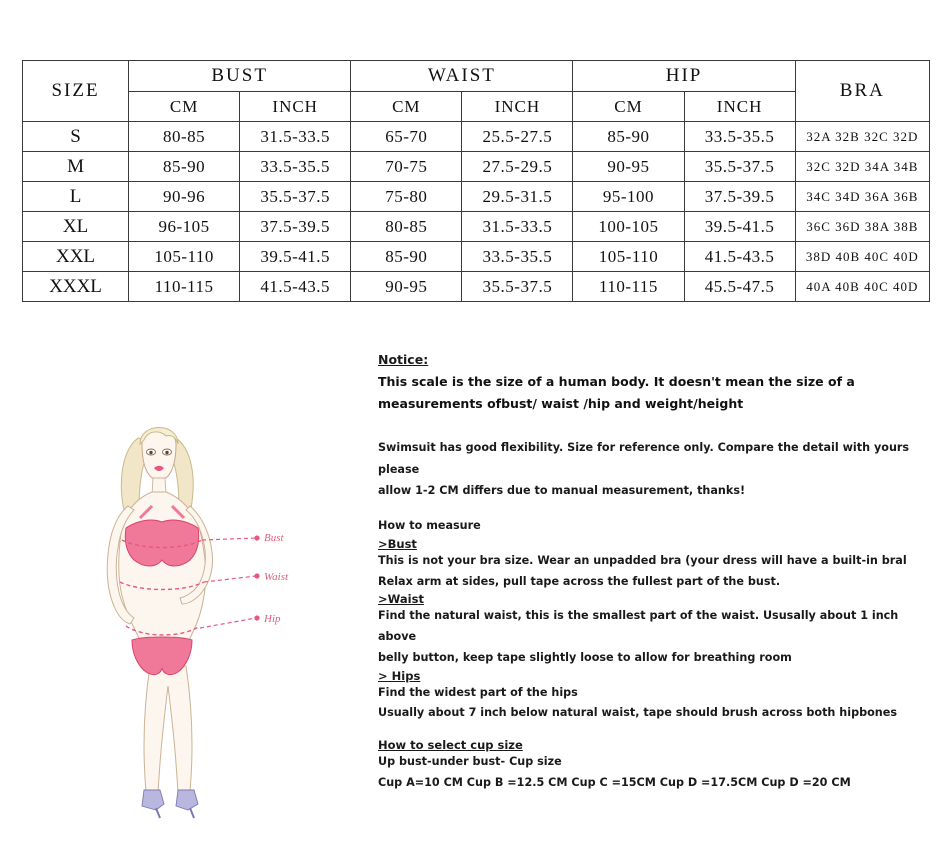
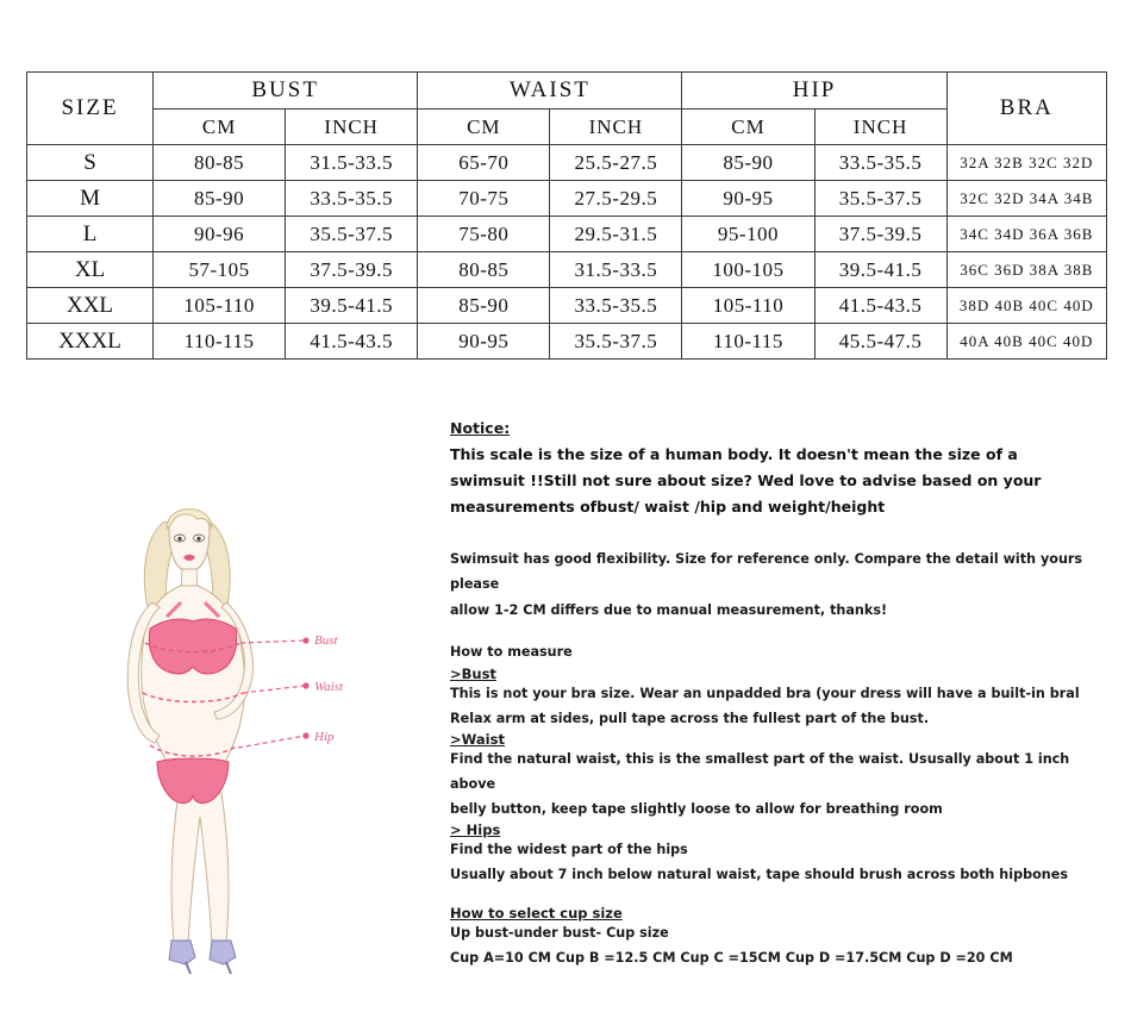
  SIZE	BUST	WAIST	HIP	BRA
  CM	INCH	CM	INCH	CM	INCH
  S	80-85	31.5-33.5	65-70	25.5-27.5	85-90	33.5-35.5	32A 32B 32C 32D
  M	85-90	33.5-35.5	70-75	27.5-29.5	90-95	35.5-37.5	32C 32D 34A 34B
  L	90-96	35.5-37.5	75-80	29.5-31.5	95-100	37.5-39.5	34C 34D 36A 36B
- XL	96-105	37.5-39.5	80-85	31.5-33.5	100-105	39.5-41.5	36C 36D 38A 38B
+ XL	57-105	37.5-39.5	80-85	31.5-33.5	100-105	39.5-41.5	36C 36D 38A 38B
  XXL	105-110	39.5-41.5	85-90	33.5-35.5	105-110	41.5-43.5	38D 40B 40C 40D
  XXXL	110-115	41.5-43.5	90-95	35.5-37.5	110-115	45.5-47.5	40A 40B 40C 40D
  Bust
  Waist
  Hip
  Notice:
  This scale is the size of a human body. It doesn't mean the size of a
+ swimsuit !!Still not sure about size? Wed love to advise based on your
  measurements ofbust/ waist /hip and weight/height
  Swimsuit has good flexibility. Size for reference only. Compare the detail with yours please
  allow 1-2 CM differs due to manual measurement, thanks!
  How to measure
  >Bust
  This is not your bra size. Wear an unpadded bra (your dress will have a built-in bral
  Relax arm at sides, pull tape across the fullest part of the bust.
  >Waist
  Find the natural waist, this is the smallest part of the waist. Ususally about 1 inch above
  belly button, keep tape slightly loose to allow for breathing room
  > Hips
  Find the widest part of the hips
  Usually about 7 inch below natural waist, tape should brush across both hipbones
  How to select cup size
  Up bust-under bust- Cup size
  Cup A=10 CM Cup B =12.5 CM Cup C =15CM Cup D =17.5CM Cup D =20 CM
